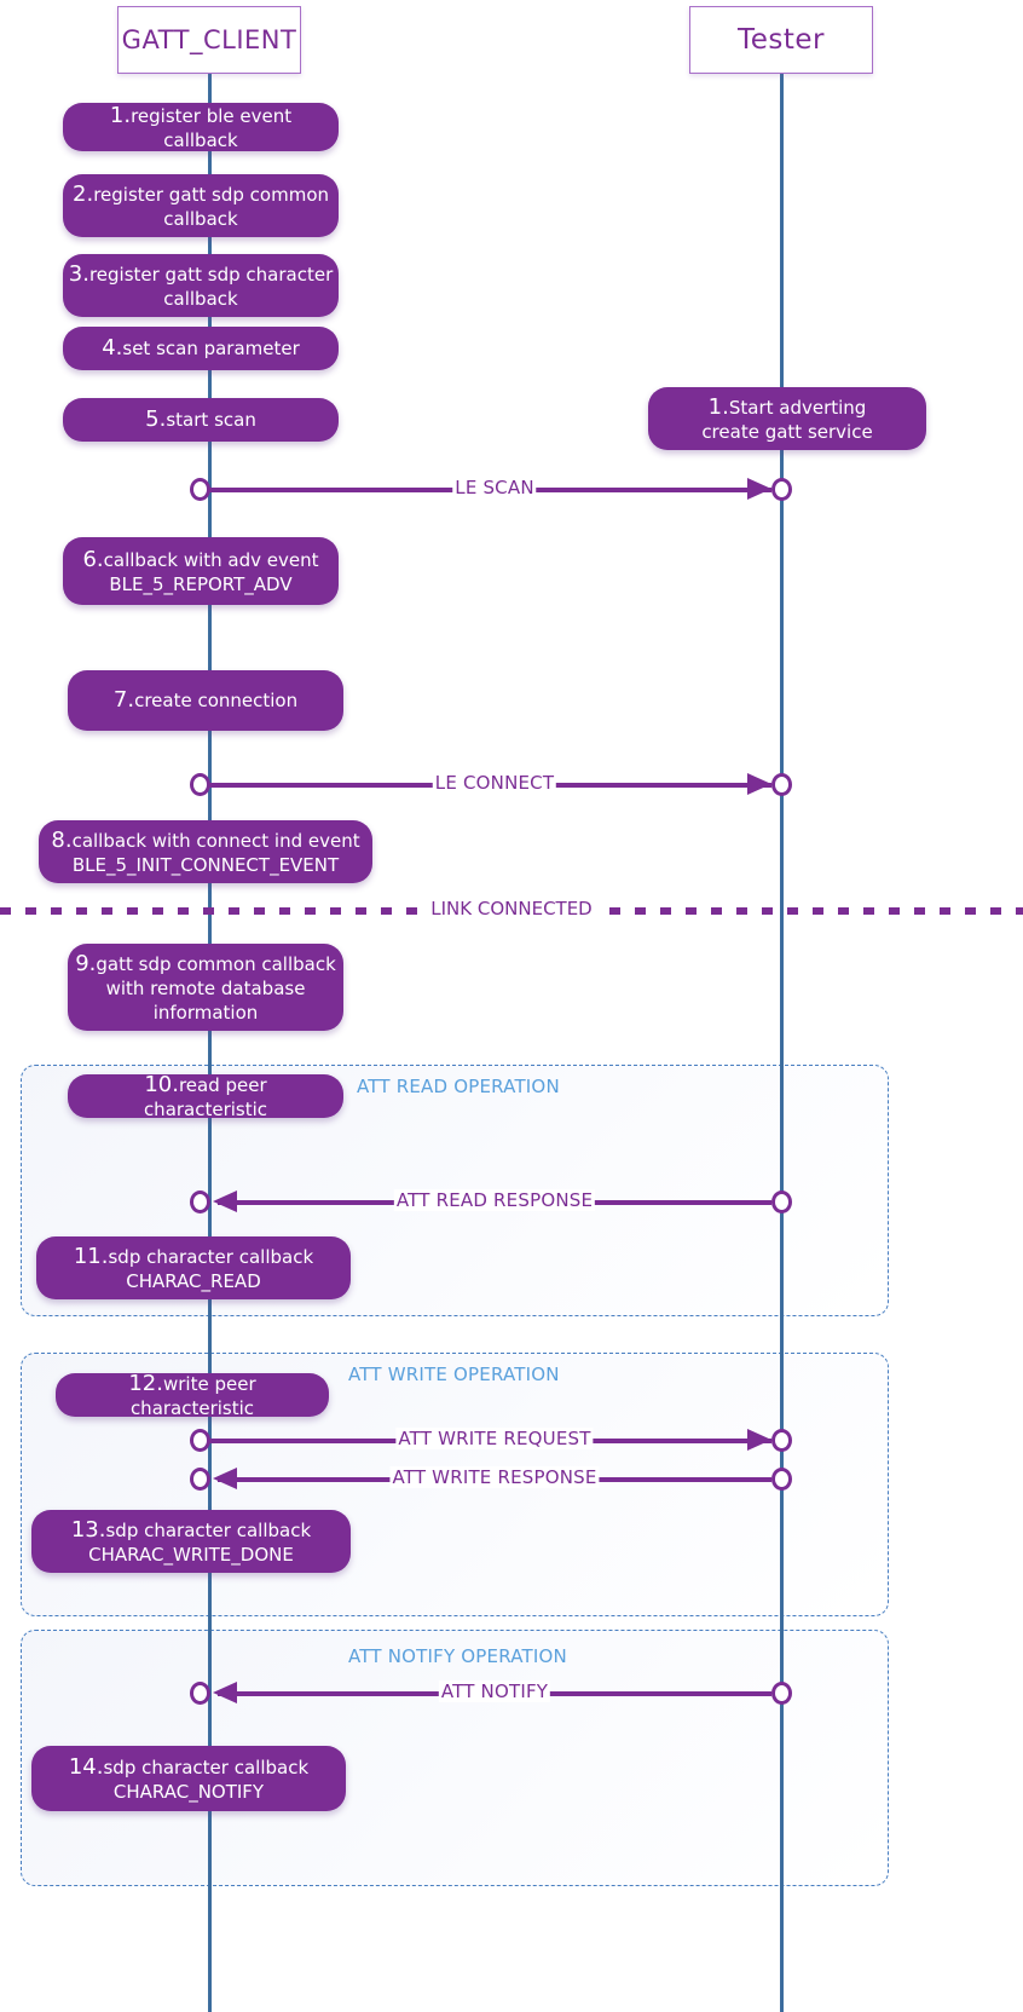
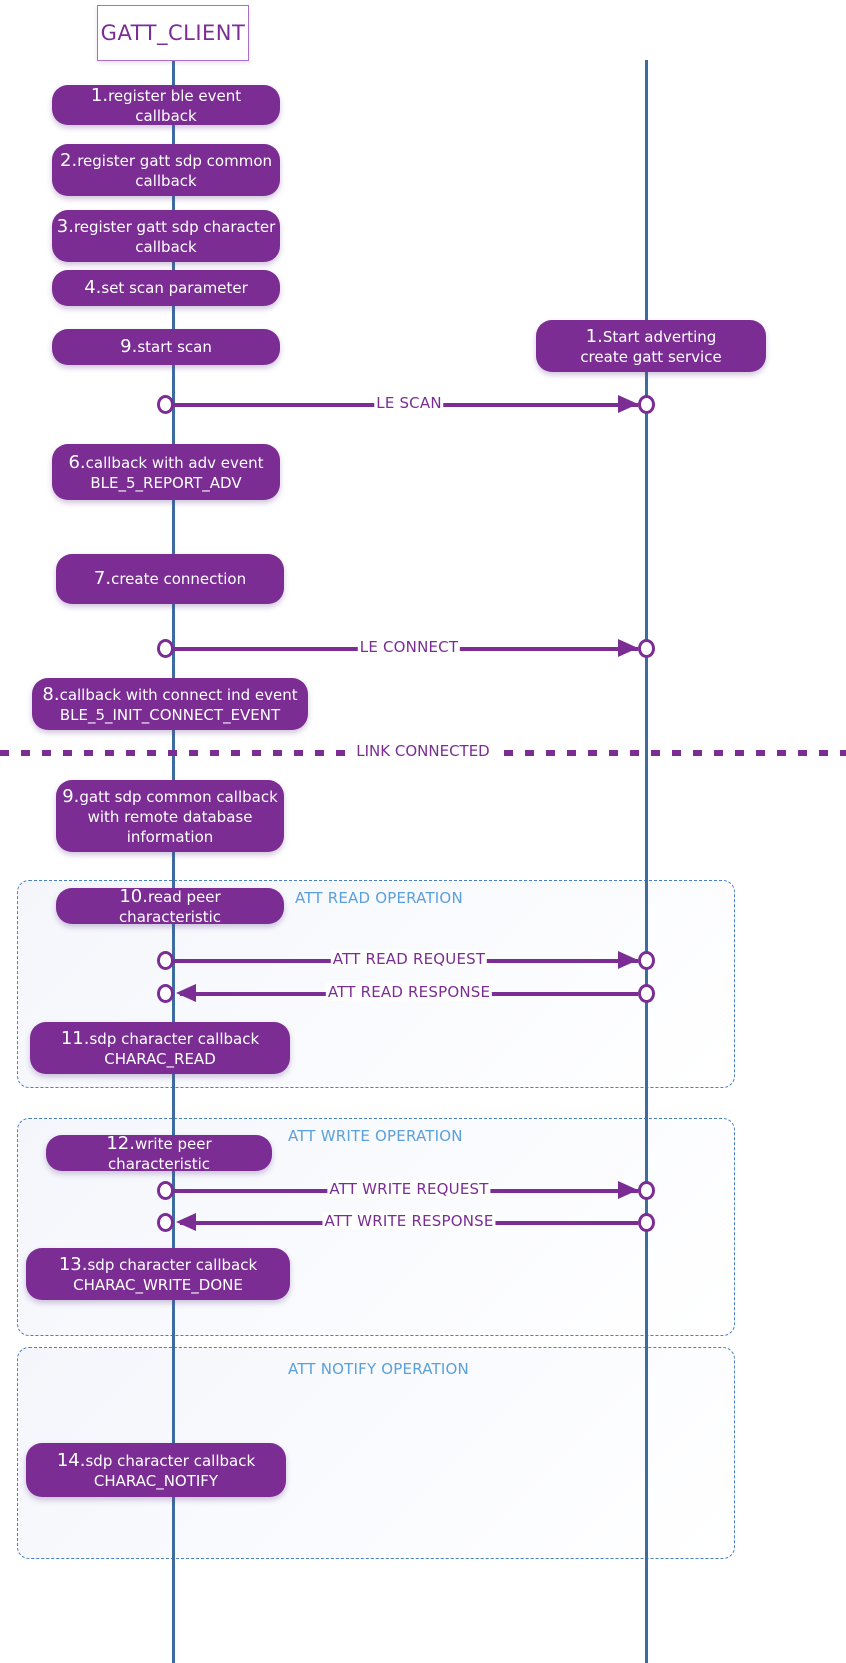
  GATT_CLIENT
- Tester
  1.register ble event callback
  2.register gatt sdp common
  callback
  3.register gatt sdp character
  callback
  4.set scan parameter
- 5.start scan
+ 9.start scan
  6.callback with adv event
  BLE_5_REPORT_ADV
  7.create connection
  8.callback with connect ind event
  BLE_5_INIT_CONNECT_EVENT
  9.gatt sdp common callback
  with remote database
  information
  10.read peer characteristic
  11.sdp character callback
  CHARAC_READ
  12.write peer characteristic
  13.sdp character callback
  CHARAC_WRITE_DONE
  14.sdp character callback
  CHARAC_NOTIFY
  1.Start adverting
  create gatt service
  LE SCAN
  LE CONNECT
+ ATT READ REQUEST
  ATT READ RESPONSE
  ATT WRITE REQUEST
  ATT WRITE RESPONSE
- ATT NOTIFY
  LINK CONNECTED
  ATT READ OPERATION
  ATT WRITE OPERATION
  ATT NOTIFY OPERATION
